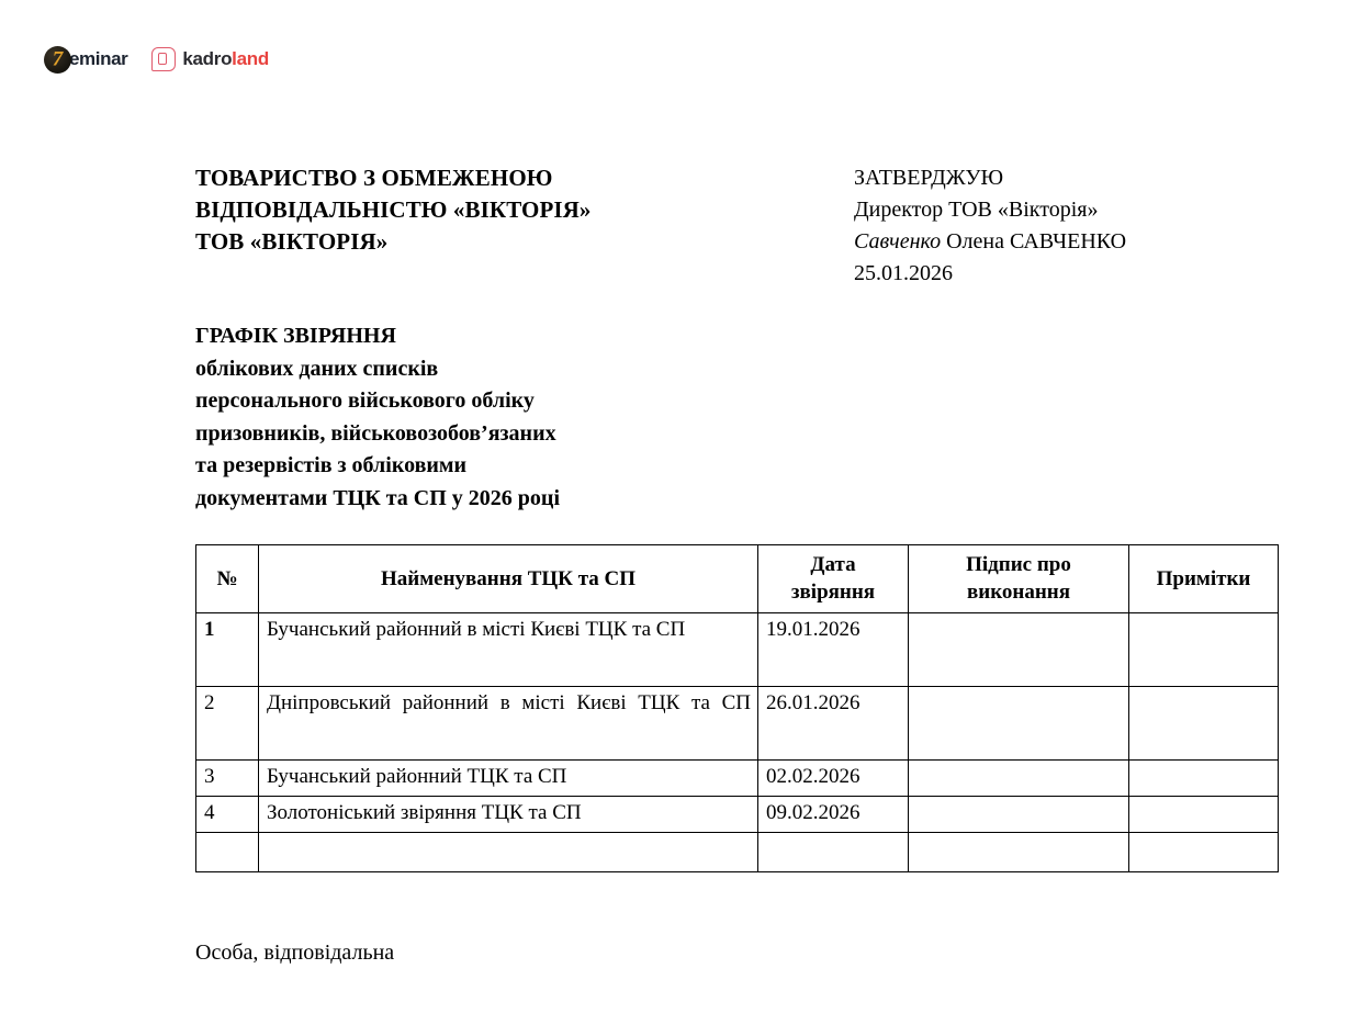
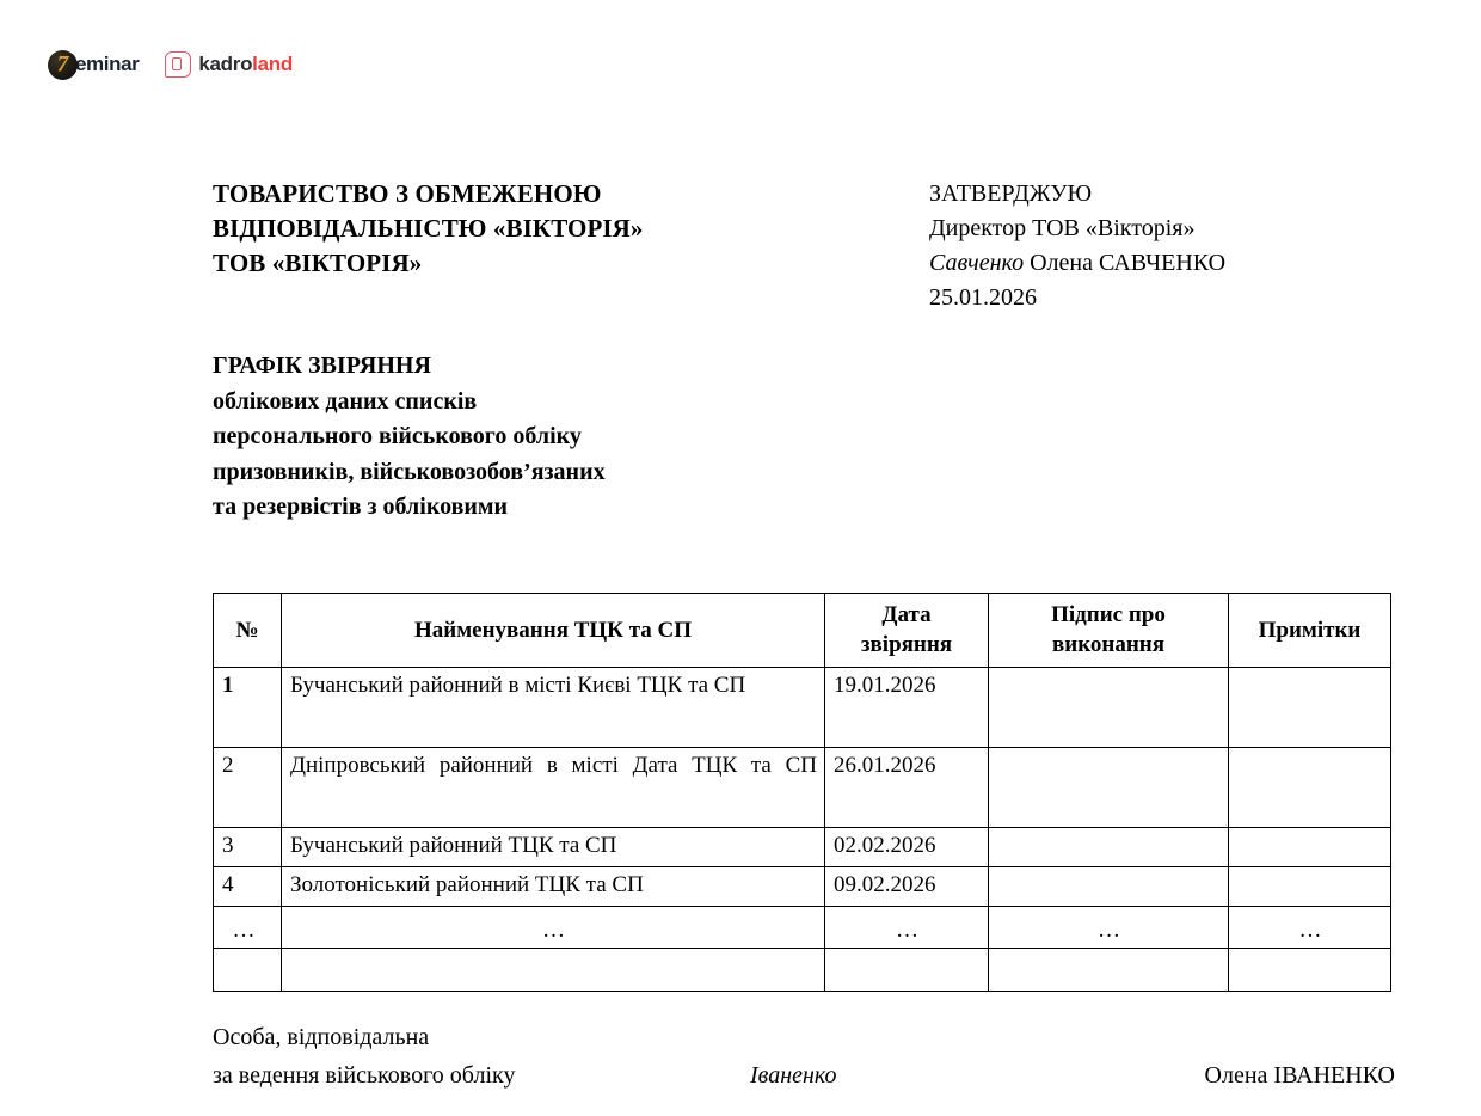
  eminar
  kadroland
  ТОВАРИСТВО З ОБМЕЖЕНОЮ
  ВІДПОВІДАЛЬНІСТЮ «ВІКТОРІЯ»
  ТОВ «ВІКТОРІЯ»
  ЗАТВЕРДЖУЮ
  Директор ТОВ «Вікторія»
  Савченко Олена САВЧЕНКО
  25.01.2026
  ГРАФІК ЗВІРЯННЯ
  облікових даних списків
  персонального військового обліку
  призовників, військовозобов’язаних
  та резервістів з обліковими
- документами ТЦК та СП у 2026 році
  №	Найменування ТЦК та СП	Дата звіряння	Підпис про виконання	Примітки
  1	Бучанський районний в місті Києві ТЦК та СП	19.01.2026
- 2	Дніпровський районний в місті Києві ТЦК та СП	26.01.2026
+ 2	Дніпровський районний в місті Дата ТЦК та СП	26.01.2026
  3	Бучанський районний ТЦК та СП	02.02.2026
- 4	Золотоніський звіряння ТЦК та СП	09.02.2026
+ 4	Золотоніський районний ТЦК та СП	09.02.2026
+ …	…	…	…	…
  Особа, відповідальна
+ за ведення військового обліку
+ Іваненко
+ Олена ІВАНЕНКО
